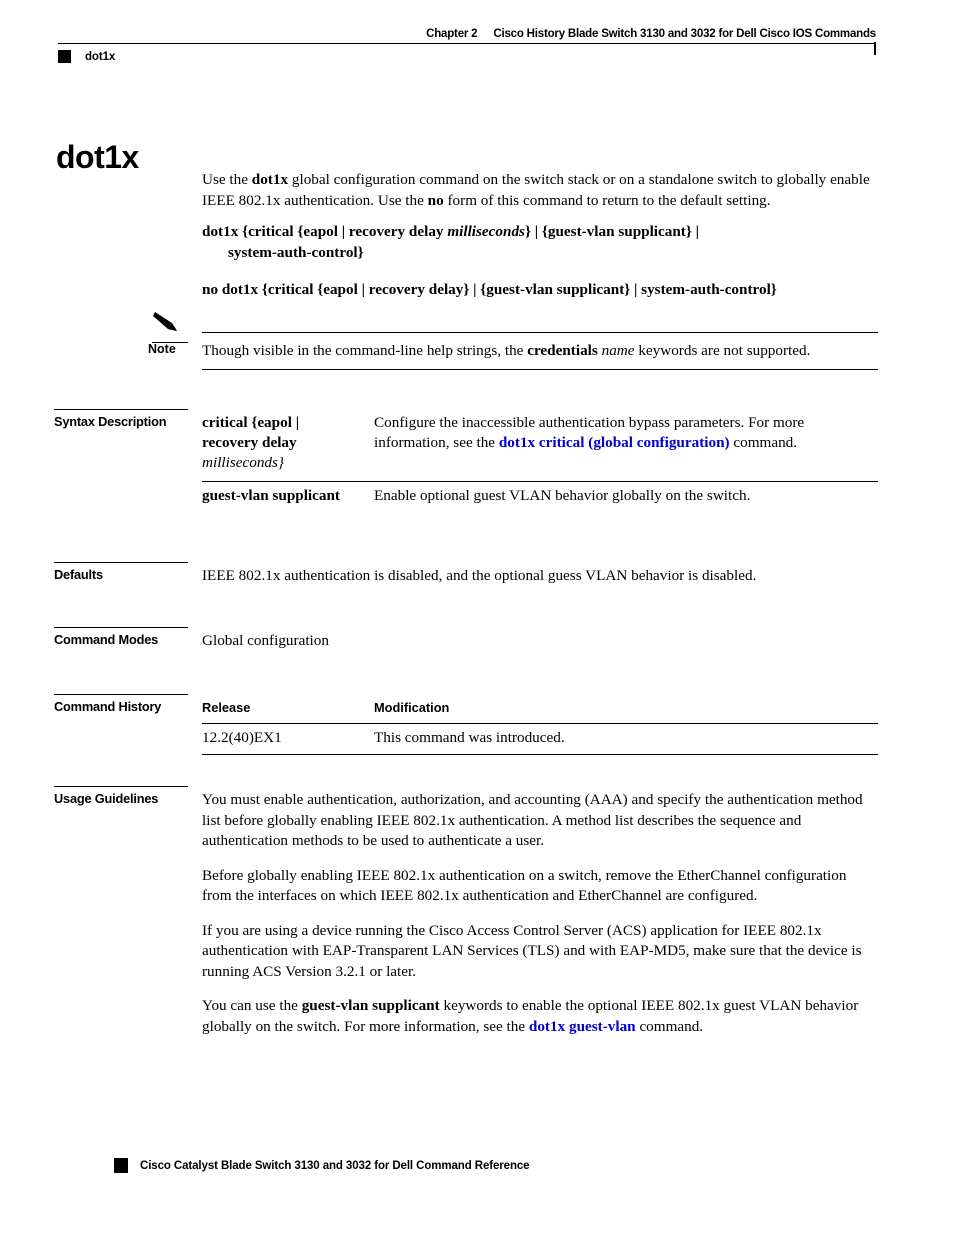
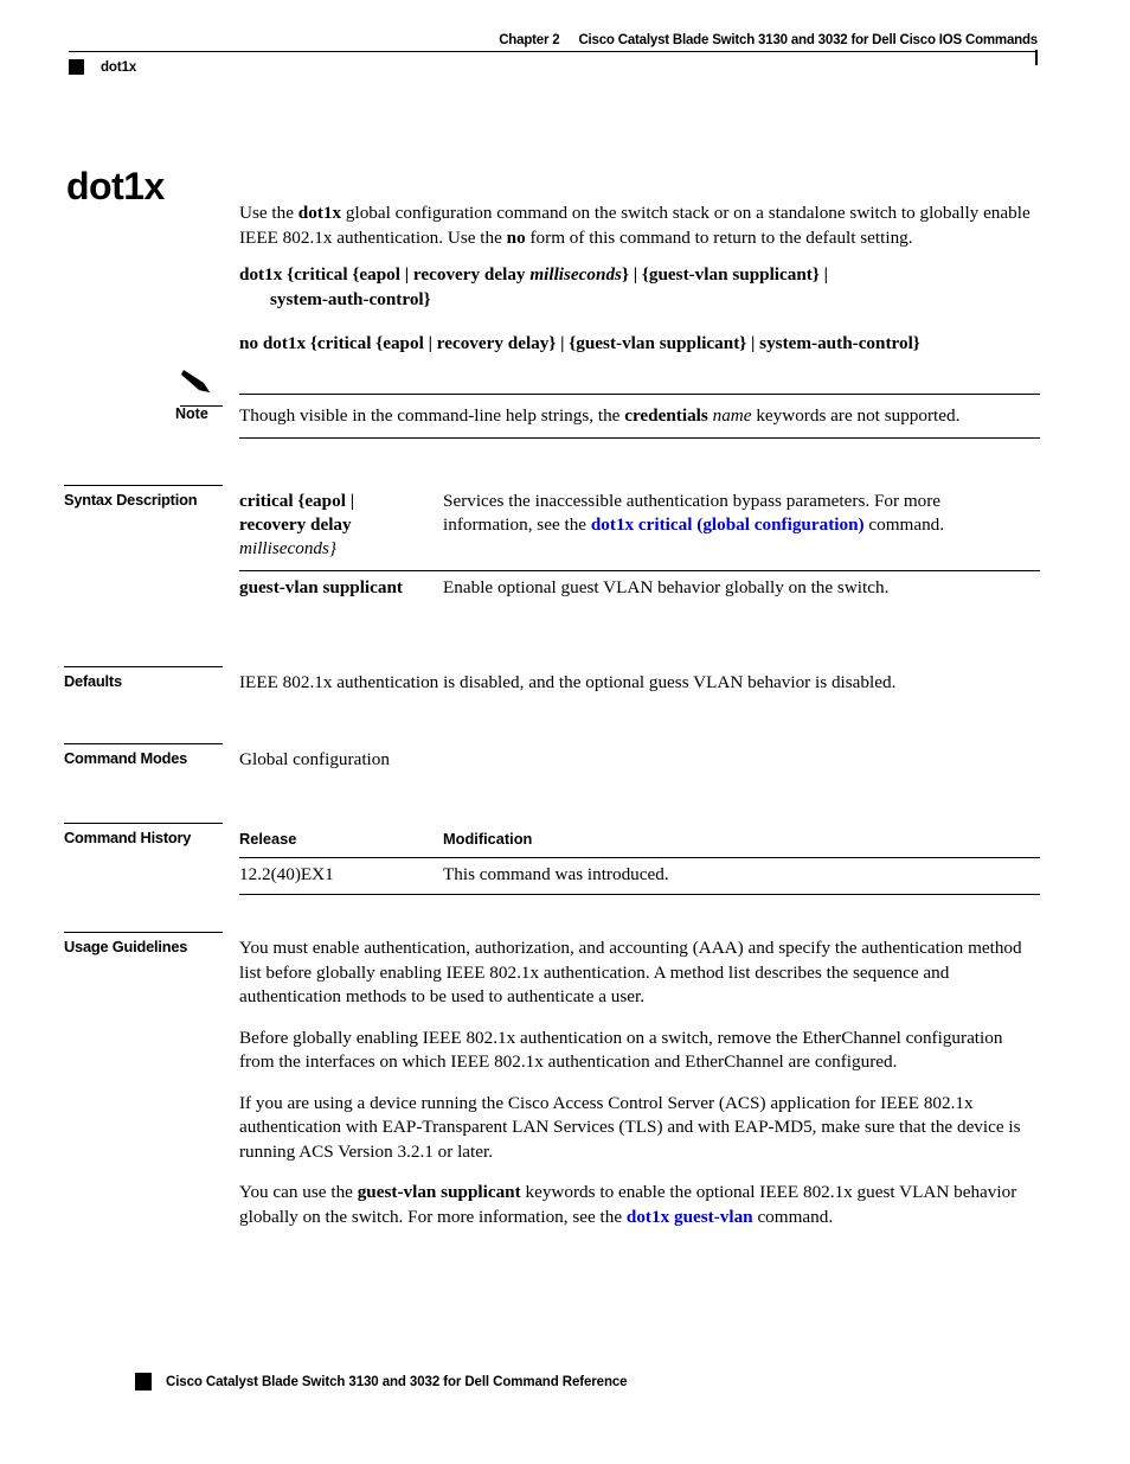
  Chapter 2
- Cisco History Blade Switch 3130 and 3032 for Dell Cisco IOS Commands
+ Cisco Catalyst Blade Switch 3130 and 3032 for Dell Cisco IOS Commands
  dot1x
  dot1x
  Use the dot1x global configuration command on the switch stack or on a standalone switch to globally enable IEEE 802.1x authentication. Use the no form of this command to return to the default setting.
  dot1x {critical {eapol | recovery delay milliseconds} | {guest-vlan supplicant} |
  system-auth-control}
  no dot1x {critical {eapol | recovery delay} | {guest-vlan supplicant} | system-auth-control}
  Note
  Though visible in the command-line help strings, the credentials name keywords are not supported.
  Syntax Description
- critical {eapol | recovery delay milliseconds}	Configure the inaccessible authentication bypass parameters. For more information, see the dot1x critical (global configuration) command.
+ critical {eapol | recovery delay milliseconds}	Services the inaccessible authentication bypass parameters. For more information, see the dot1x critical (global configuration) command.
  guest-vlan supplicant	Enable optional guest VLAN behavior globally on the switch.
  Defaults
  IEEE 802.1x authentication is disabled, and the optional guess VLAN behavior is disabled.
  Command Modes
  Global configuration
  Command History
  Release	Modification
  12.2(40)EX1	This command was introduced.
  Usage Guidelines
  You must enable authentication, authorization, and accounting (AAA) and specify the authentication method list before globally enabling IEEE 802.1x authentication. A method list describes the sequence and authentication methods to be used to authenticate a user.
  Before globally enabling IEEE 802.1x authentication on a switch, remove the EtherChannel configuration from the interfaces on which IEEE 802.1x authentication and EtherChannel are configured.
  If you are using a device running the Cisco Access Control Server (ACS) application for IEEE 802.1x authentication with EAP-Transparent LAN Services (TLS) and with EAP-MD5, make sure that the device is running ACS Version 3.2.1 or later.
  You can use the guest-vlan supplicant keywords to enable the optional IEEE 802.1x guest VLAN behavior globally on the switch. For more information, see the dot1x guest-vlan command.
  Cisco Catalyst Blade Switch 3130 and 3032 for Dell Command Reference
